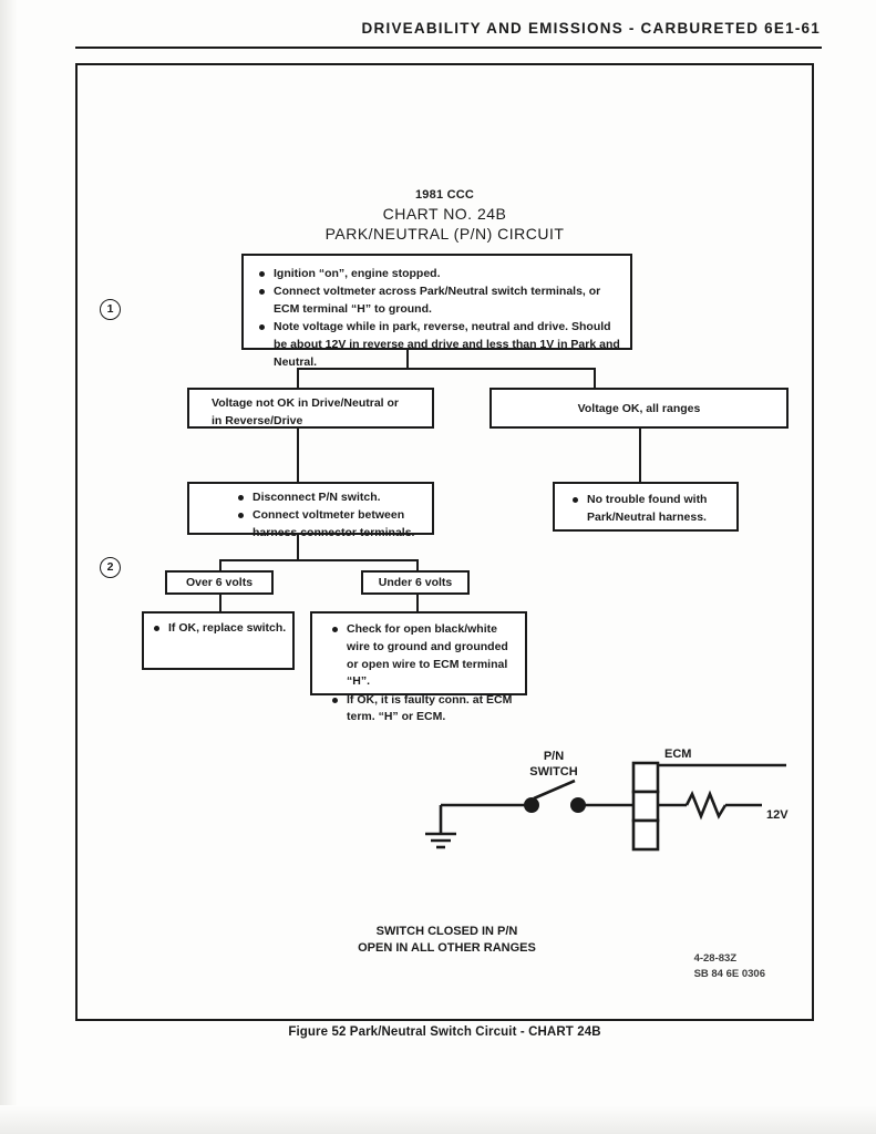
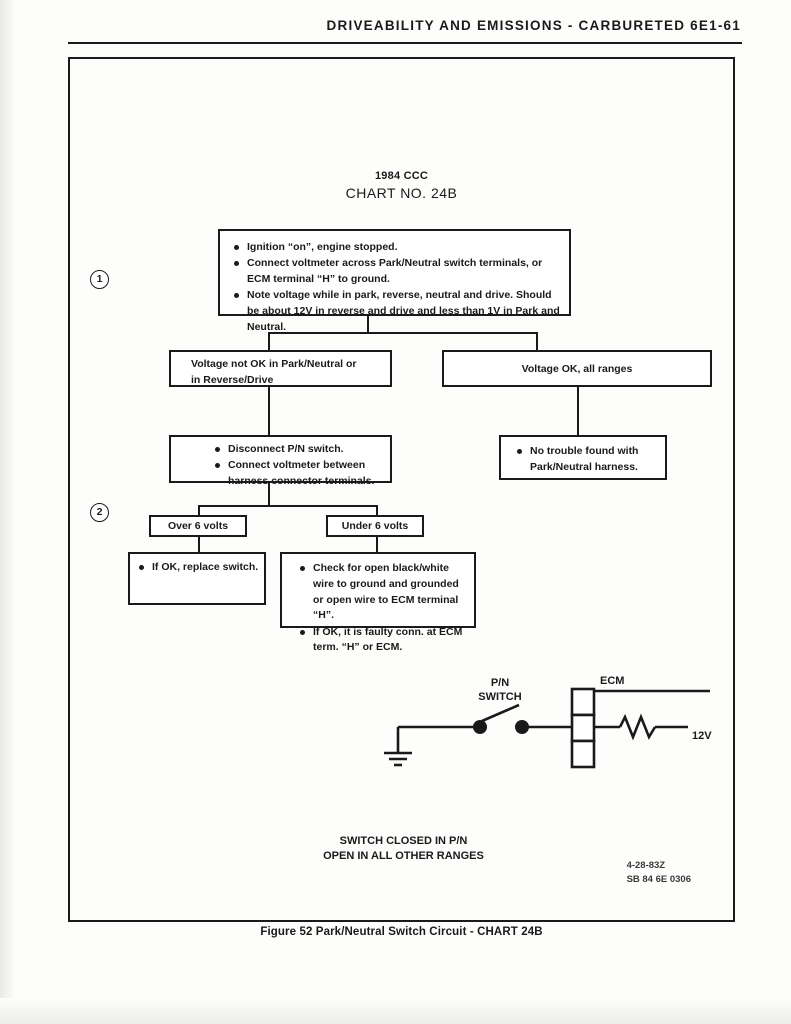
  DRIVEABILITY AND EMISSIONS - CARBURETED 6E1-61
- 1981 CCC
+ 1984 CCC
  CHART NO. 24B
- PARK/NEUTRAL (P/N) CIRCUIT
  1
  Ignition “on”, engine stopped.
  Connect voltmeter across Park/Neutral switch terminals, or ECM terminal “H” to ground.
  Note voltage while in park, reverse, neutral and drive. Should be about 12V in reverse and drive and less than 1V in Park and Neutral.
- Voltage not OK in Drive/Neutral or
+ Voltage not OK in Park/Neutral or
  in Reverse/Drive
  Voltage OK, all ranges
  2
  Disconnect P/N switch.
  Connect voltmeter between harness connector terminals.
  No trouble found with Park/Neutral harness.
  Over 6 volts
  Under 6 volts
  If OK, replace switch.
  Check for open black/white wire to ground and grounded or open wire to ECM terminal “H”.
  If OK, it is faulty conn. at ECM term. “H” or ECM.
  P/N
  SWITCH
  ECM
  12V
  SWITCH CLOSED IN P/N
  OPEN IN ALL OTHER RANGES
  4-28-83Z
  SB 84 6E 0306
  Figure 52 Park/Neutral Switch Circuit - CHART 24B
